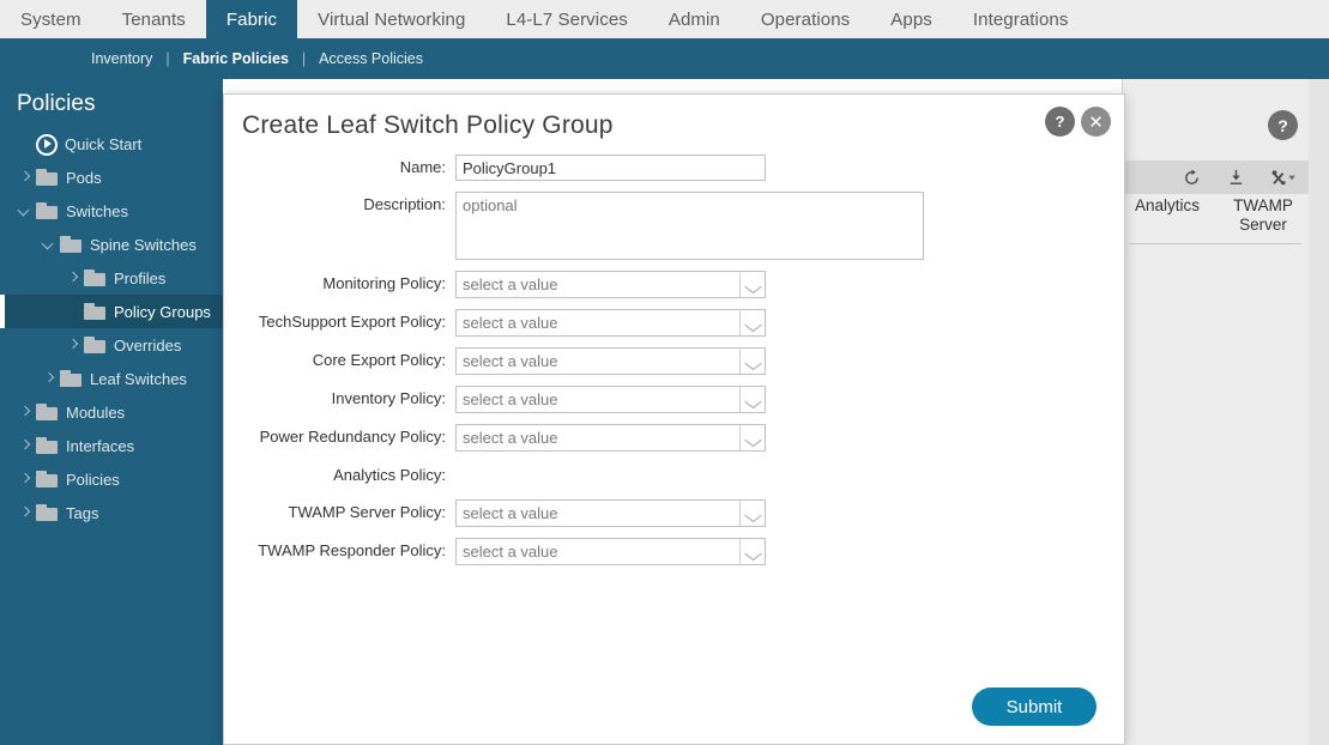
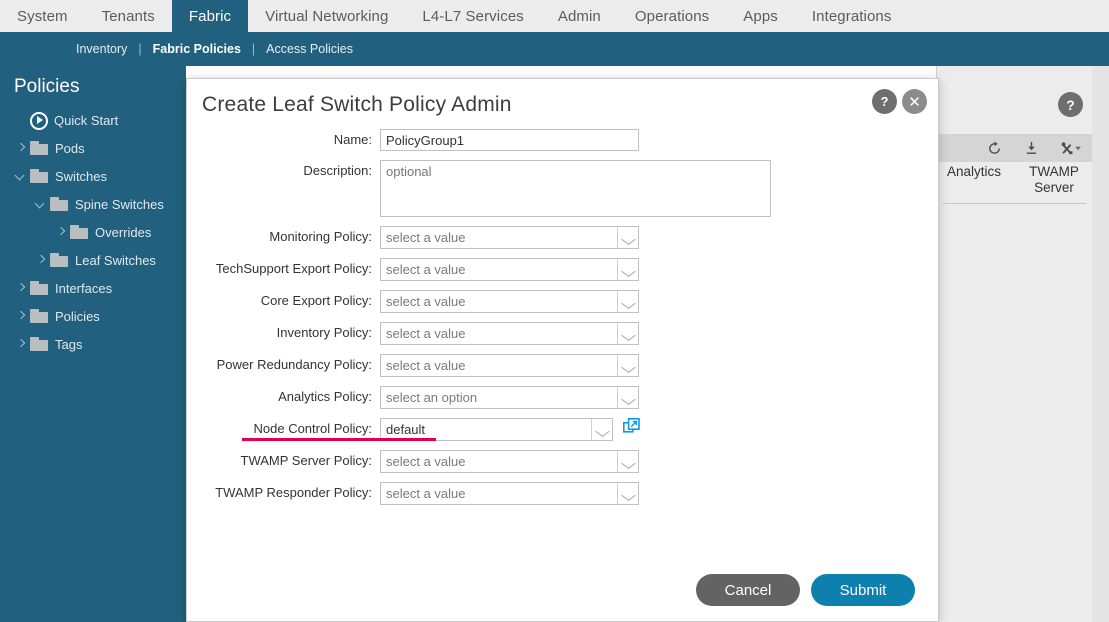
  System
  Tenants
  Fabric
  Virtual Networking
  L4-L7 Services
  Admin
  Operations
  Apps
  Integrations
  Inventory
  |
  Fabric Policies
  |
  Access Policies
  Policies
  Quick Start
  Pods
  Switches
  Spine Switches
- Profiles
- Policy Groups
  Overrides
  Leaf Switches
- Modules
  Interfaces
  Policies
  Tags
  ?
  Analytics
  TWAMP Server
- Create Leaf Switch Policy Group
+ Create Leaf Switch Policy Admin
  ?
  ✕
  Name:
  PolicyGroup1
  Description:
  optional
  Monitoring Policy:
  select a value
  TechSupport Export Policy:
  select a value
  Core Export Policy:
  select a value
  Inventory Policy:
  select a value
  Power Redundancy Policy:
  select a value
  Analytics Policy:
+ select an option
+ Node Control Policy:
+ default
  TWAMP Server Policy:
  select a value
  TWAMP Responder Policy:
  select a value
+ Cancel
  Submit
